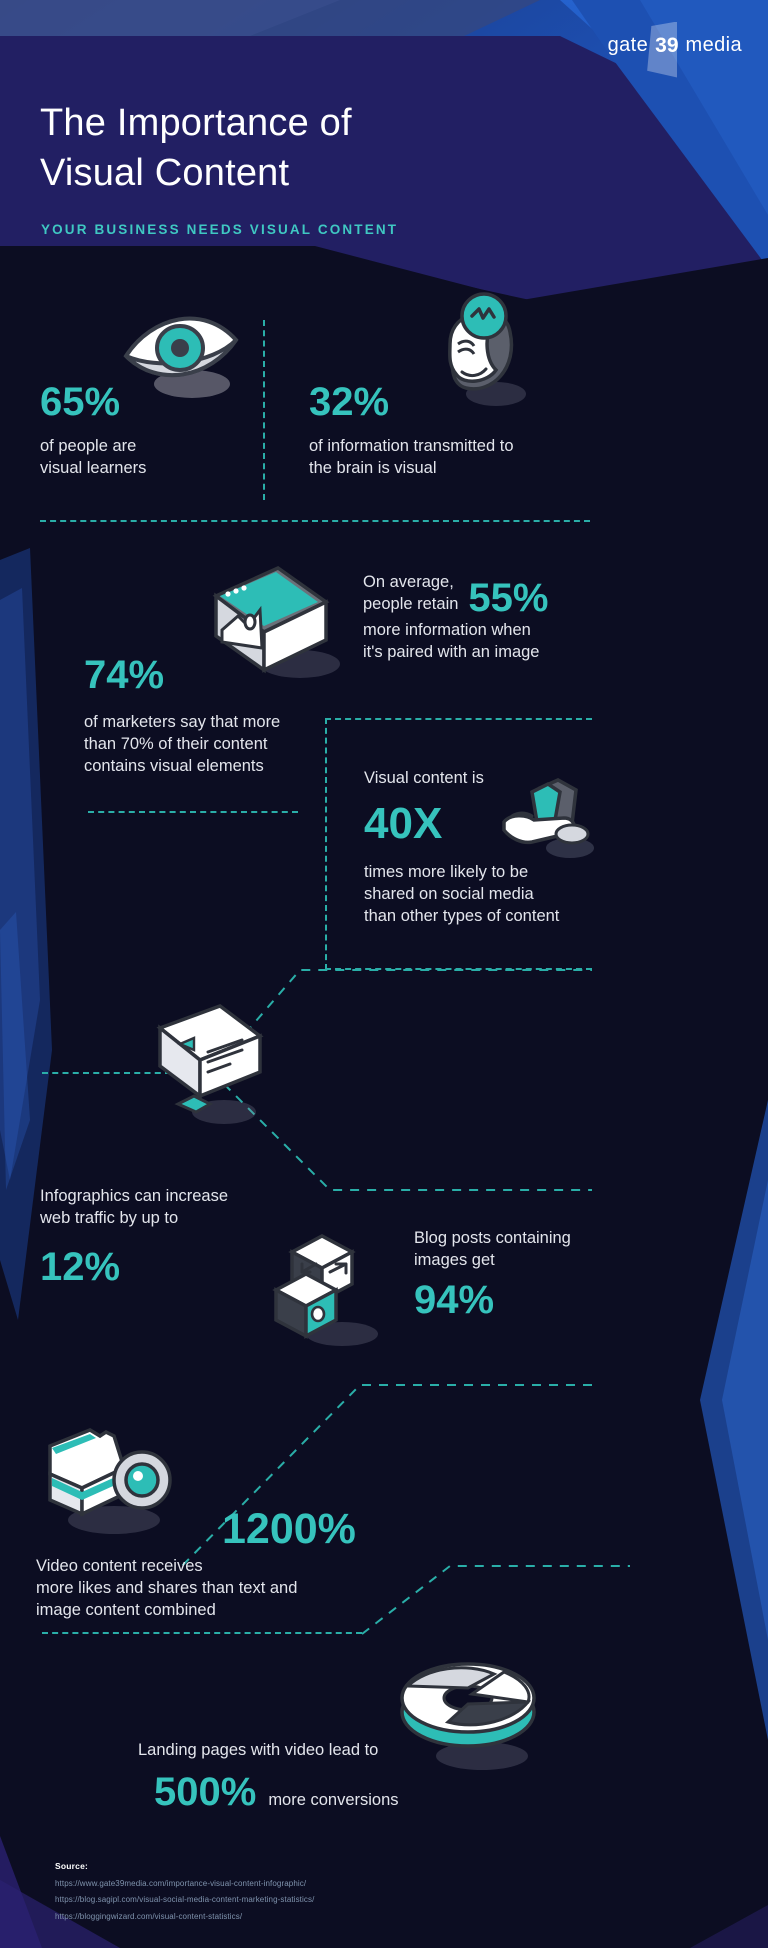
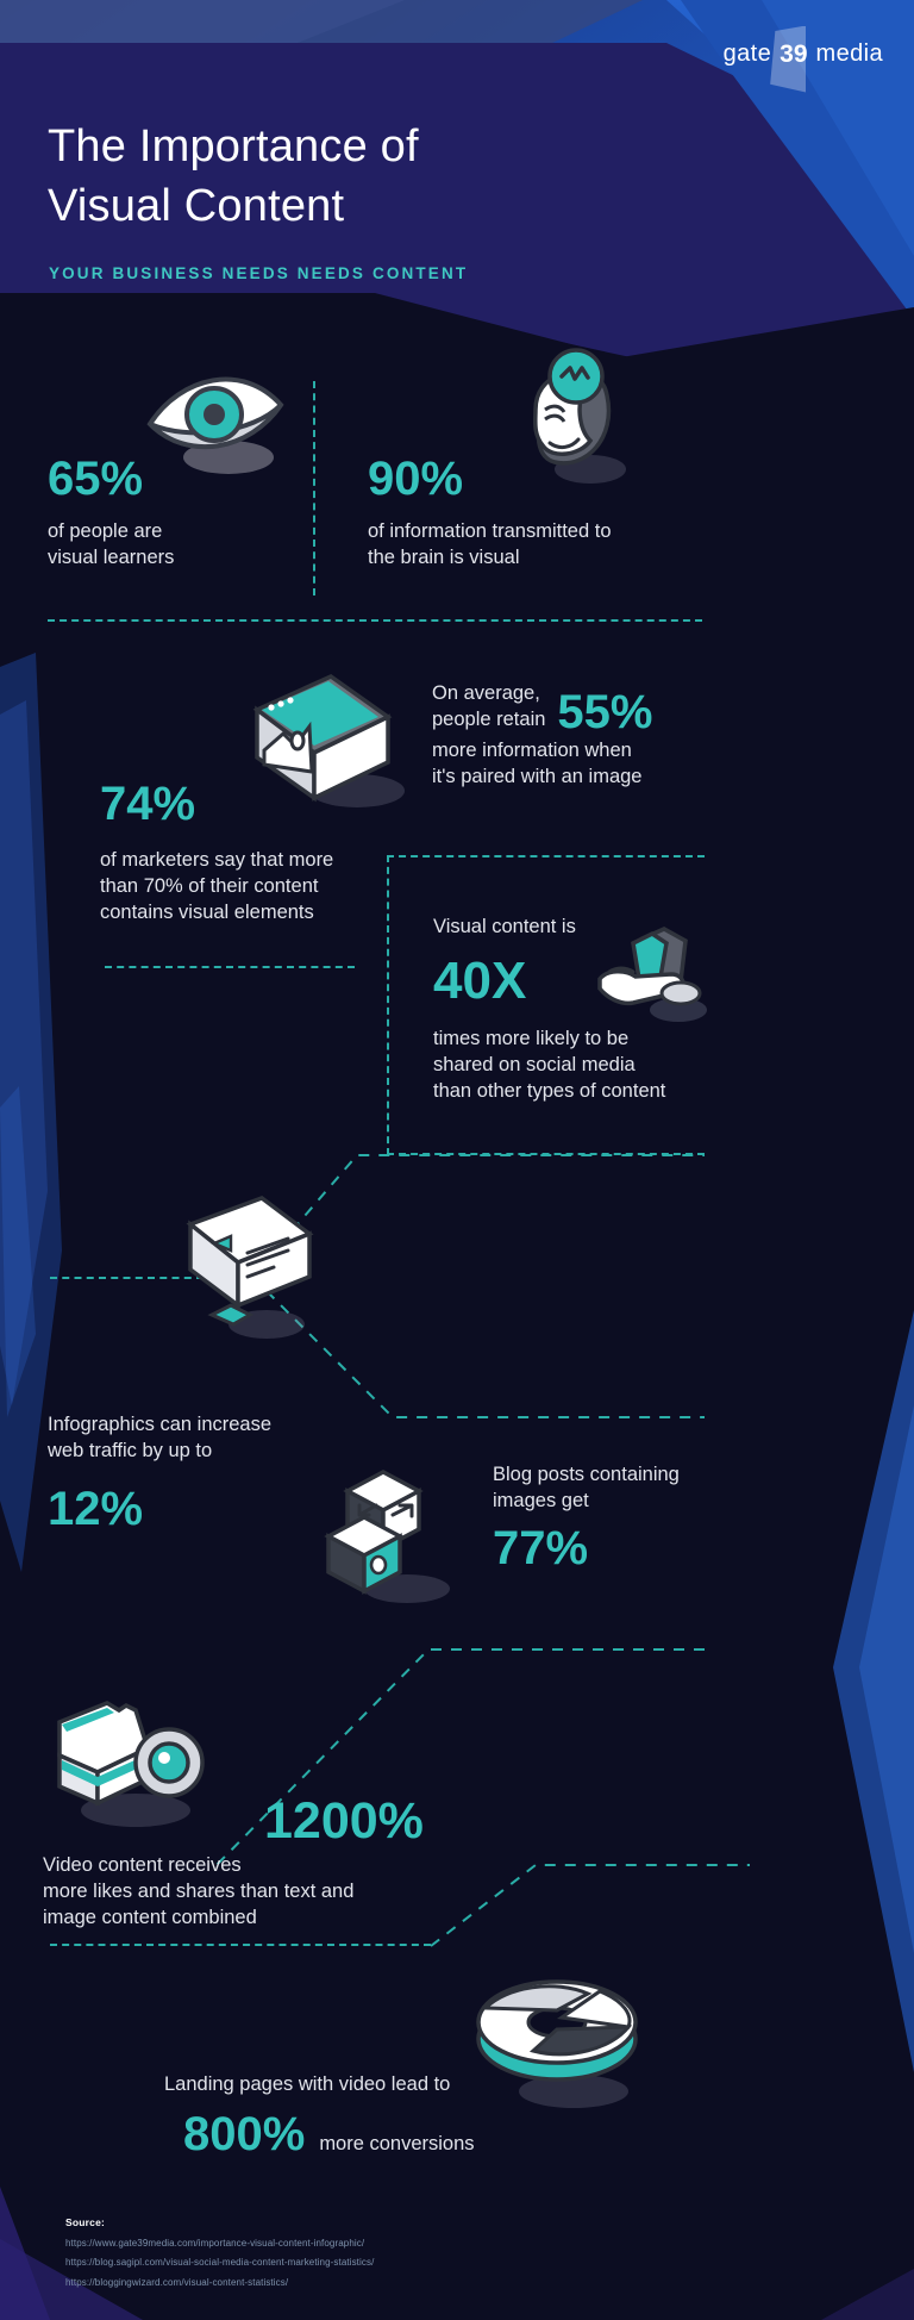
  gate
  39
  media
  The Importance of
  Visual Content
- YOUR BUSINESS NEEDS VISUAL CONTENT
+ YOUR BUSINESS NEEDS NEEDS CONTENT
  65%
  of people are
  visual learners
- 32%
+ 90%
  of information transmitted to
  the brain is visual
  On average,
  people retain
  55%
  more information when
  it's paired with an image
  74%
  of marketers say that more
  than 70% of their content
  contains visual elements
  Visual content is
  40X
  times more likely to be
  shared on social media
  than other types of content
  Infographics can increase
  web traffic by up to
  12%
  Blog posts containing
  images get
- 94%
+ 77%
  1200%
  Video content receives
  more likes and shares than text and
  image content combined
  Landing pages with video lead to
- 500%
+ 800%
  more conversions
  Source:
  https://www.gate39media.com/importance-visual-content-infographic/
  https://blog.sagipl.com/visual-social-media-content-marketing-statistics/
  https://bloggingwizard.com/visual-content-statistics/
